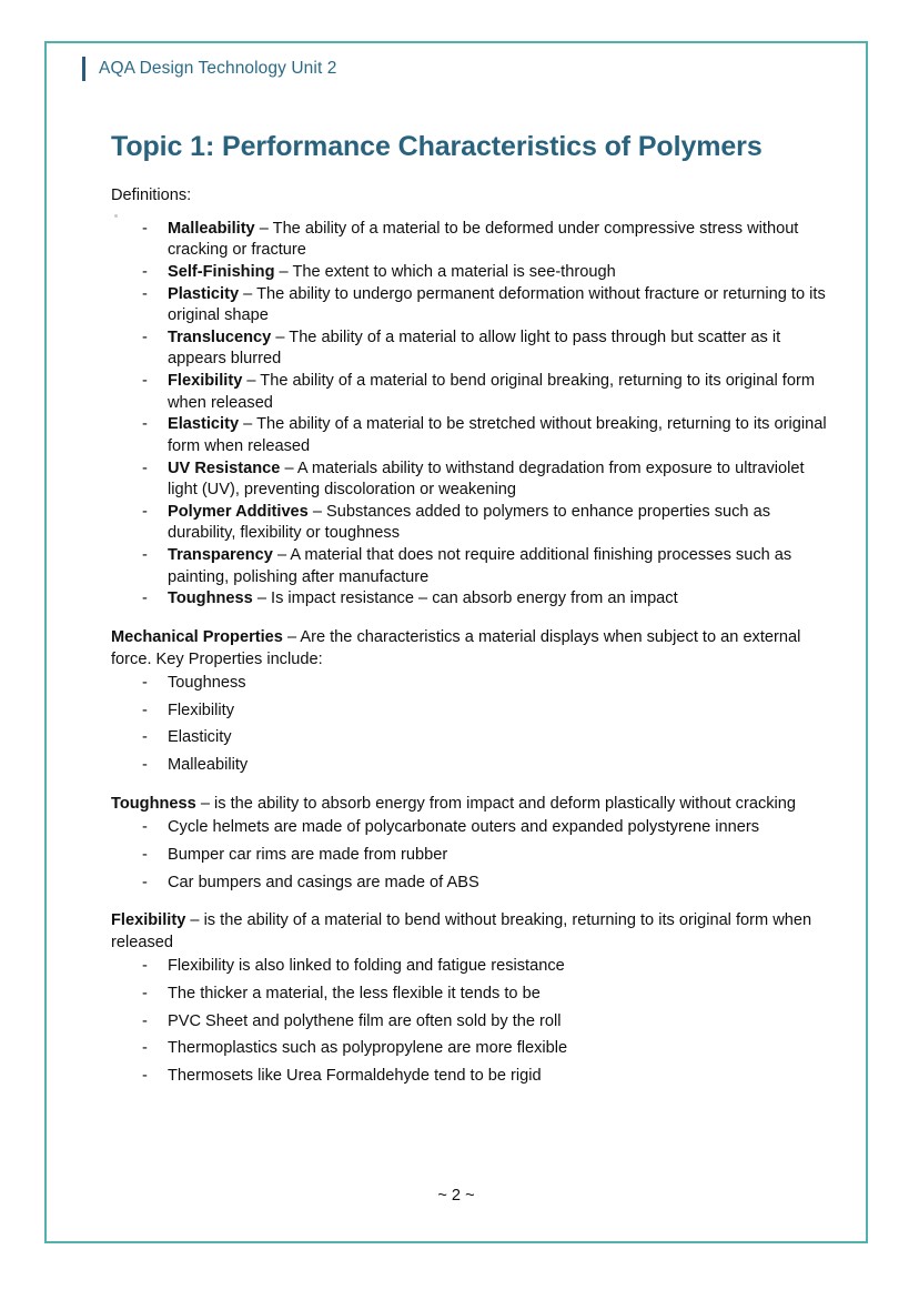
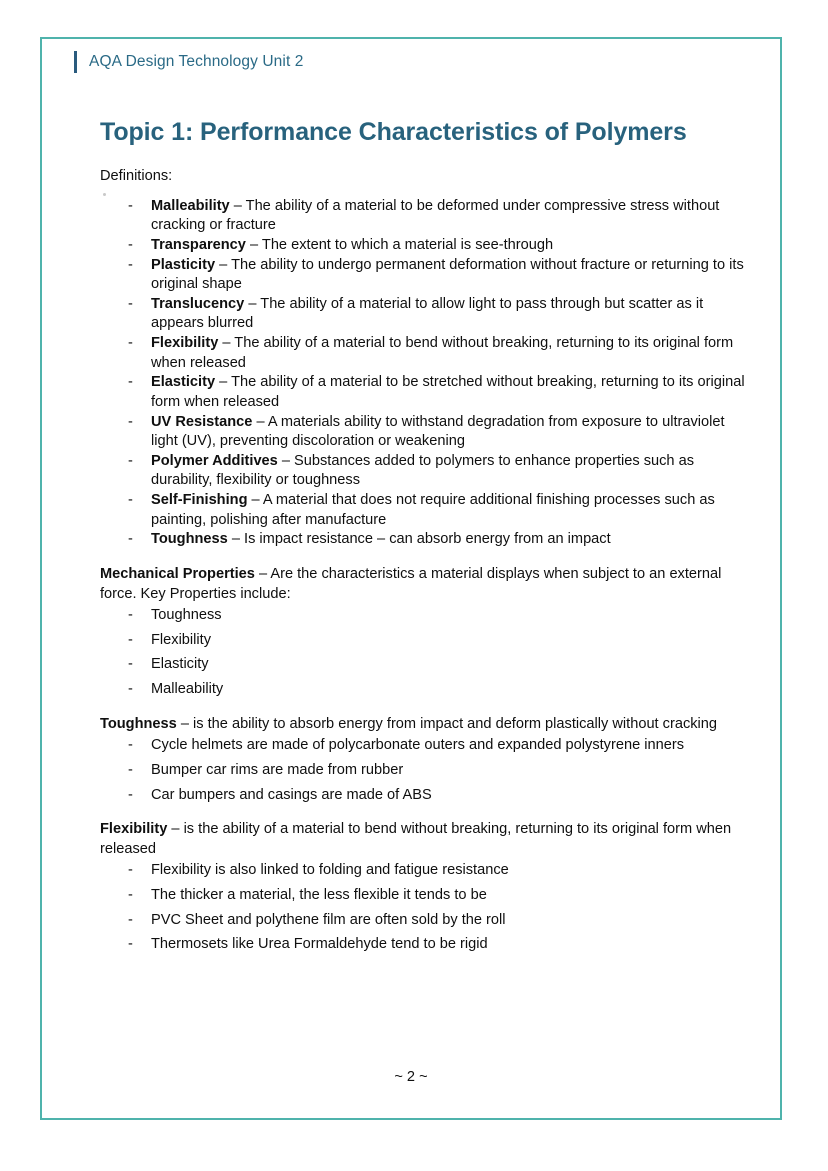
  AQA Design Technology Unit 2
  Topic 1: Performance Characteristics of Polymers
  Definitions:
  Malleability – The ability of a material to be deformed under compressive stress without cracking or fracture
- Self-Finishing – The extent to which a material is see-through
+ Transparency – The extent to which a material is see-through
  Plasticity – The ability to undergo permanent deformation without fracture or returning to its original shape
  Translucency – The ability of a material to allow light to pass through but scatter as it appears blurred
- Flexibility – The ability of a material to bend original breaking, returning to its original form when released
+ Flexibility – The ability of a material to bend without breaking, returning to its original form when released
  Elasticity – The ability of a material to be stretched without breaking, returning to its original form when released
  UV Resistance – A materials ability to withstand degradation from exposure to ultraviolet light (UV), preventing discoloration or weakening
  Polymer Additives – Substances added to polymers to enhance properties such as durability, flexibility or toughness
- Transparency – A material that does not require additional finishing processes such as painting, polishing after manufacture
+ Self-Finishing – A material that does not require additional finishing processes such as painting, polishing after manufacture
  Toughness – Is impact resistance – can absorb energy from an impact
  Mechanical Properties – Are the characteristics a material displays when subject to an external force. Key Properties include:
  Toughness
  Flexibility
  Elasticity
  Malleability
  Toughness – is the ability to absorb energy from impact and deform plastically without cracking
  Cycle helmets are made of polycarbonate outers and expanded polystyrene inners
  Bumper car rims are made from rubber
  Car bumpers and casings are made of ABS
  Flexibility – is the ability of a material to bend without breaking, returning to its original form when released
  Flexibility is also linked to folding and fatigue resistance
  The thicker a material, the less flexible it tends to be
  PVC Sheet and polythene film are often sold by the roll
- Thermoplastics such as polypropylene are more flexible
  Thermosets like Urea Formaldehyde tend to be rigid
  ~ 2 ~
